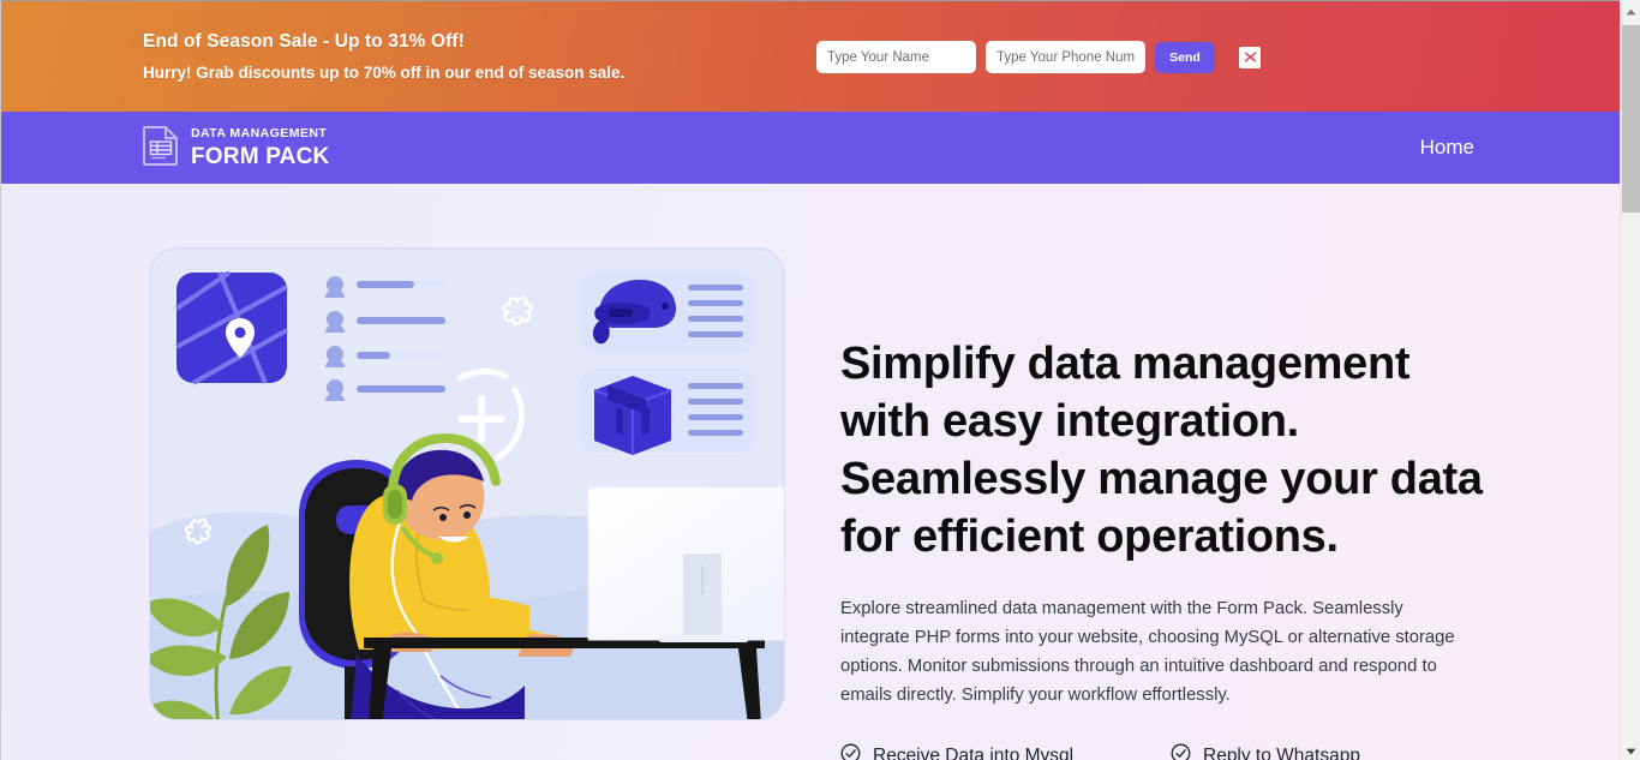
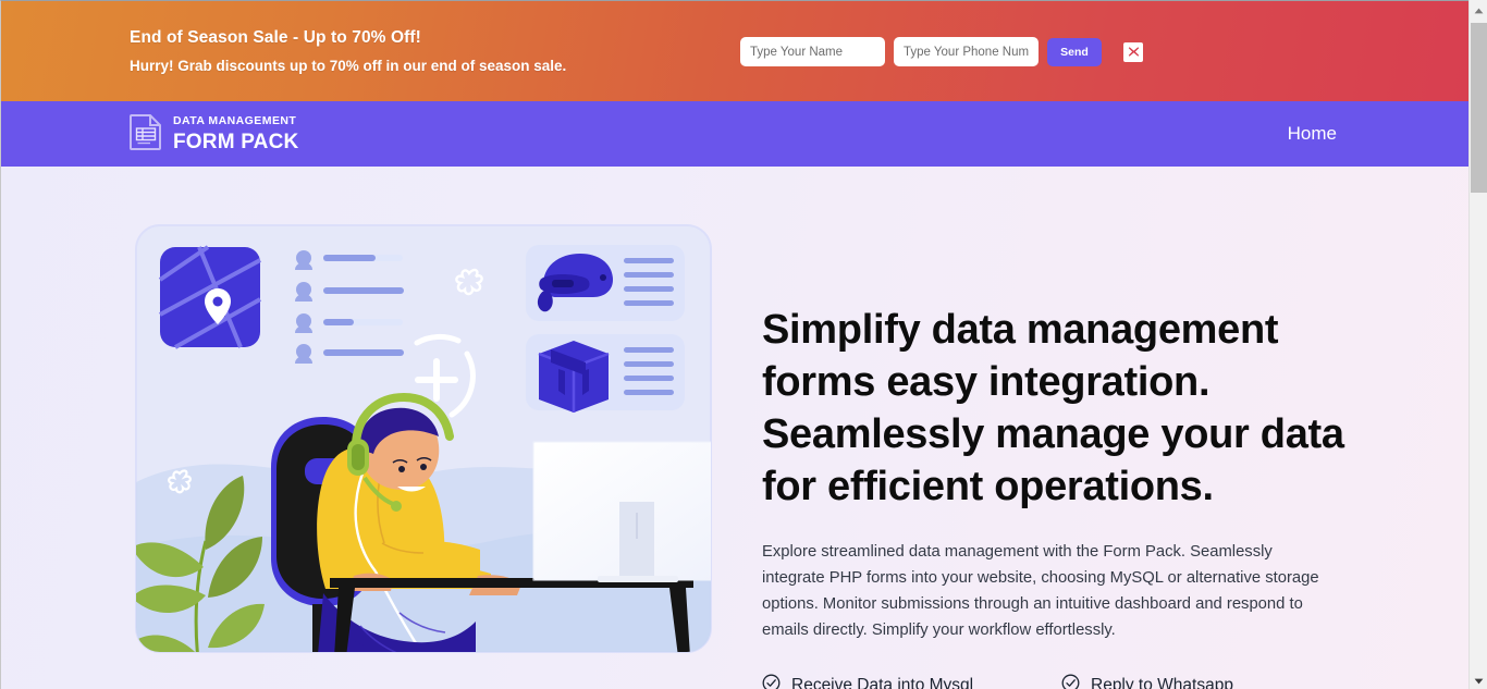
- End of Season Sale - Up to 31% Off!
+ End of Season Sale - Up to 70% Off!
  Hurry! Grab discounts up to 70% off in our end of season sale.
  Type Your Name
  Type Your Phone Num
  Send
  DATA MANAGEMENT
  FORM PACK
  Home
- Simplify data management with easy integration. Seamlessly manage your data for efficient operations.
+ Simplify data management forms easy integration. Seamlessly manage your data for efficient operations.
  Explore streamlined data management with the Form Pack. Seamlessly integrate PHP forms into your website, choosing MySQL or alternative storage options. Monitor submissions through an intuitive dashboard and respond to emails directly. Simplify your workflow effortlessly.
  Receive Data into Mysql
  Reply to Whatsapp
